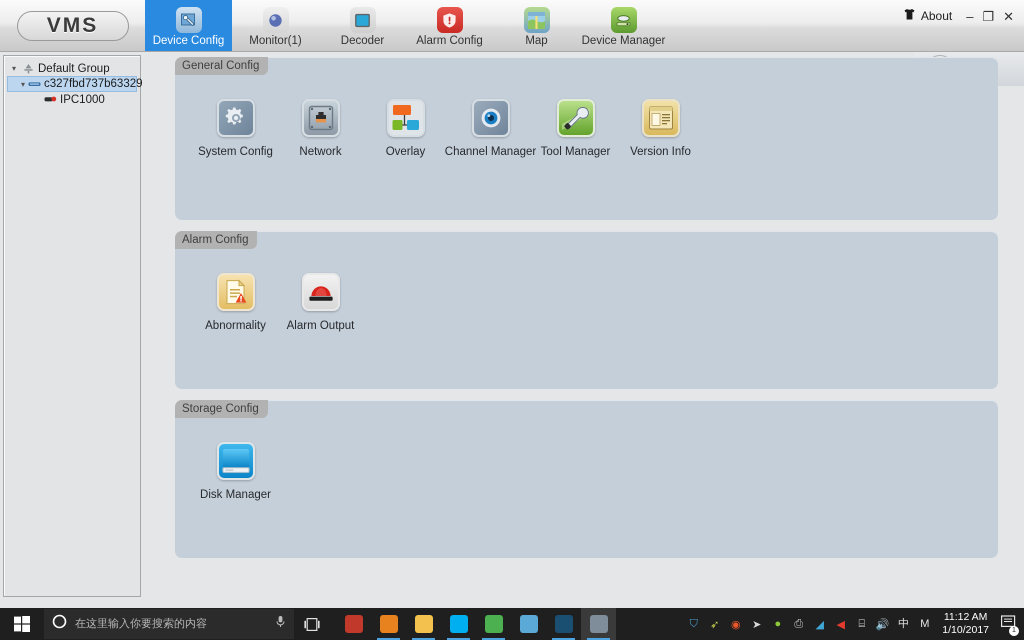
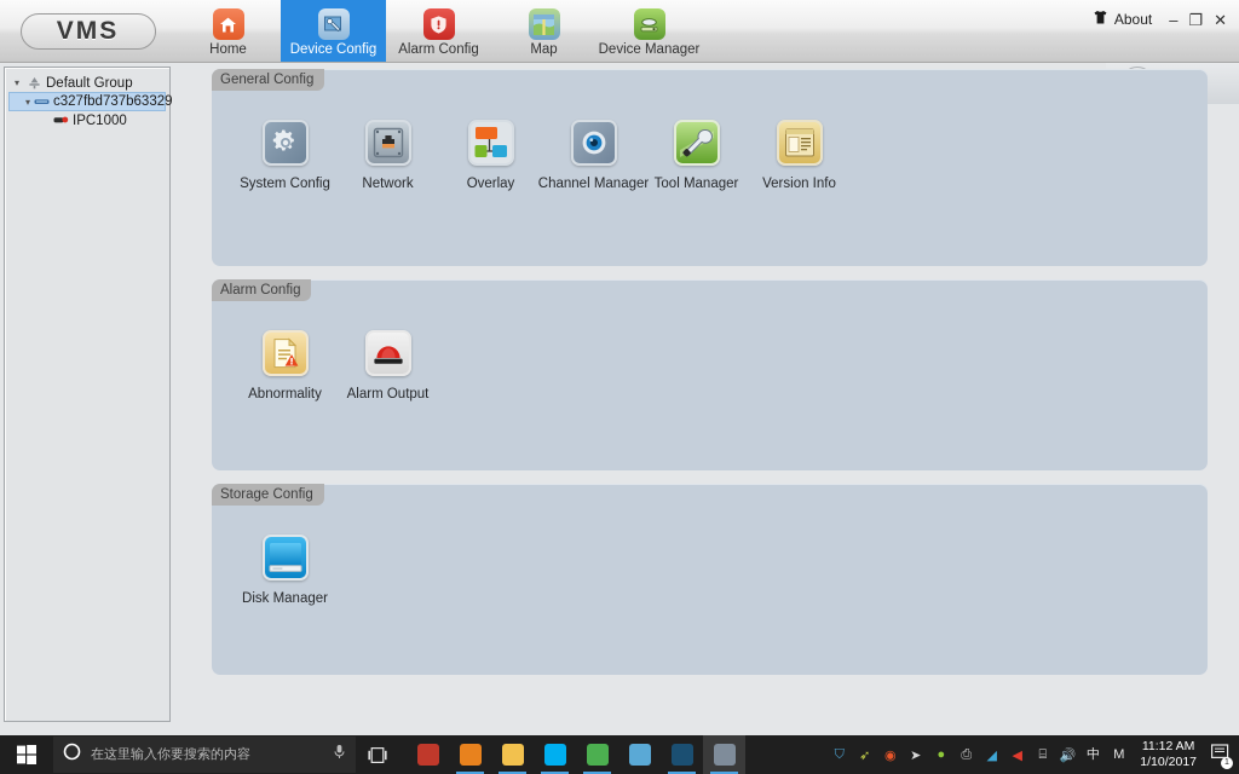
  VMS
+ Home
  Device Config
- Monitor(1)
- Decoder
  Alarm Config
  Map
  Device Manager
  About
  –
  ❐
  ✕
  ▾
  Default Group
  ▾
  c327fbd737b63329
  IPC1000
  General Config
  System Config
  Network
  Overlay
  Channel Manager
  Tool Manager
  Version Info
  Alarm Config
  Abnormality
  Alarm Output
  Storage Config
  Disk Manager
  在这里输入你要搜索的内容
  ⛉
  ➶
  ◉
  ➤
  ●
  ⎙
  ◢
  ◀
  ⌸
  🔊
  中
  M
  11:12 AM
  1/10/2017
